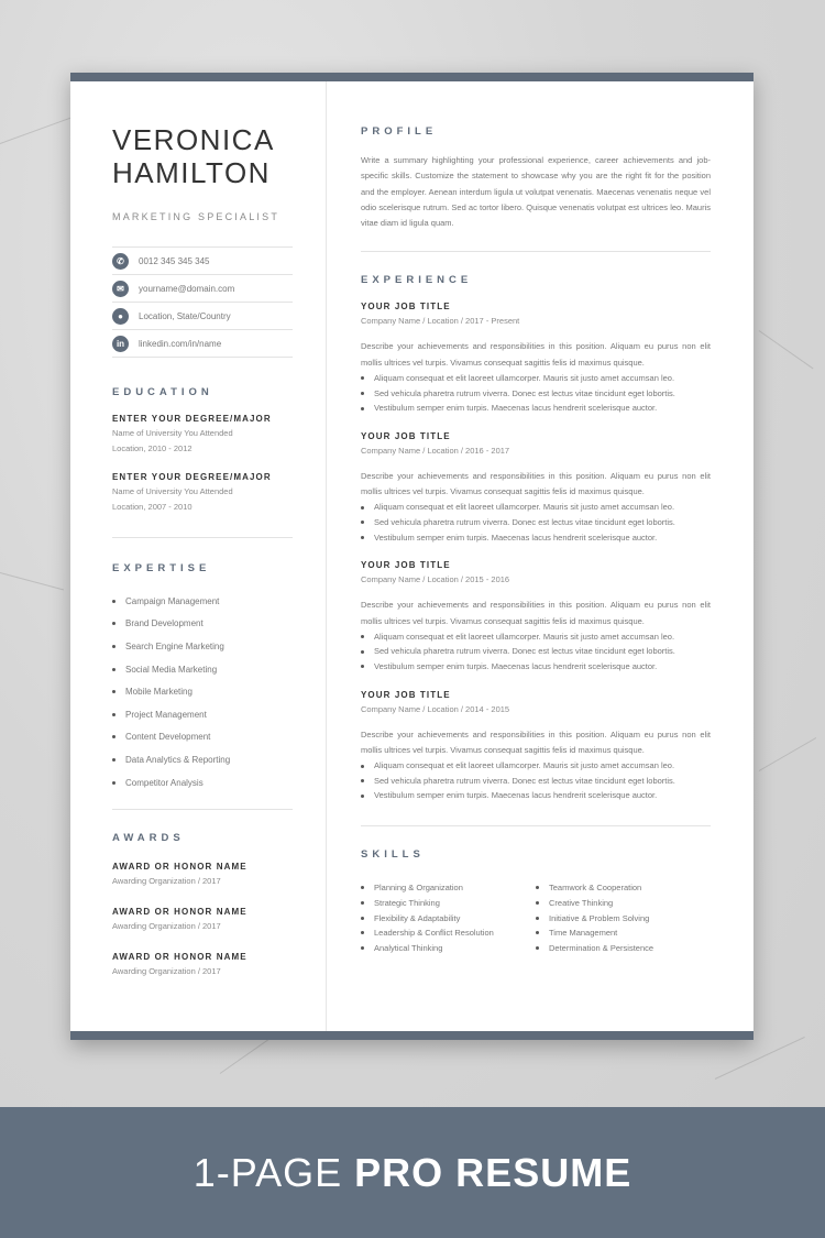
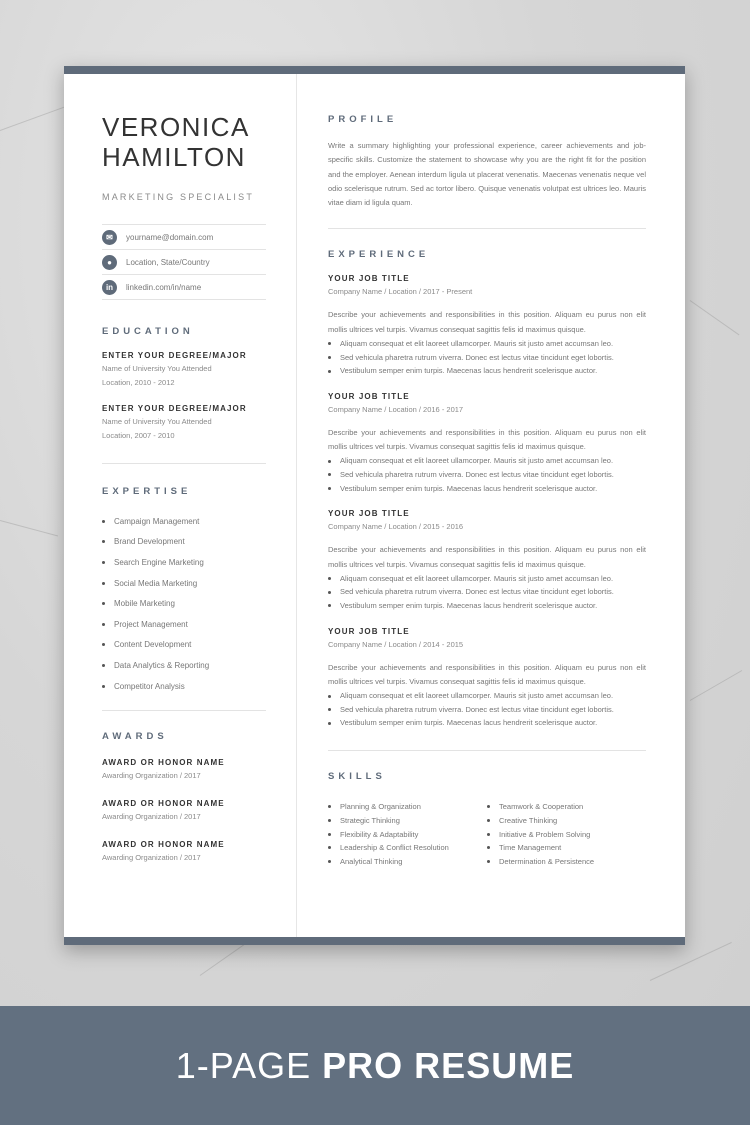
  VERONICA
  HAMILTON
  MARKETING SPECIALIST
- ✆
- 0012 345 345 345
  ✉
  yourname@domain.com
  ●
  Location, State/Country
  in
  linkedin.com/in/name
  EDUCATION
  ENTER YOUR DEGREE/MAJOR
  Name of University You Attended
  Location, 2010 - 2012
  ENTER YOUR DEGREE/MAJOR
  Name of University You Attended
  Location, 2007 - 2010
  EXPERTISE
  Campaign Management
  Brand Development
  Search Engine Marketing
  Social Media Marketing
  Mobile Marketing
  Project Management
  Content Development
  Data Analytics & Reporting
  Competitor Analysis
  AWARDS
  AWARD OR HONOR NAME
  Awarding Organization / 2017
  AWARD OR HONOR NAME
  Awarding Organization / 2017
  AWARD OR HONOR NAME
  Awarding Organization / 2017
  PROFILE
- Write a summary highlighting your professional experience, career achievements and job-specific skills. Customize the statement to showcase why you are the right fit for the position and the employer. Aenean interdum ligula ut volutpat venenatis. Maecenas venenatis neque vel odio scelerisque rutrum. Sed ac tortor libero. Quisque venenatis volutpat est ultrices leo. Mauris vitae diam id ligula quam.
+ Write a summary highlighting your professional experience, career achievements and job-specific skills. Customize the statement to showcase why you are the right fit for the position and the employer. Aenean interdum ligula ut placerat venenatis. Maecenas venenatis neque vel odio scelerisque rutrum. Sed ac tortor libero. Quisque venenatis volutpat est ultrices leo. Mauris vitae diam id ligula quam.
  EXPERIENCE
  YOUR JOB TITLE
  Company Name / Location / 2017 - Present
  Describe your achievements and responsibilities in this position. Aliquam eu purus non elit mollis ultrices vel turpis. Vivamus consequat sagittis felis id maximus quisque.
  Aliquam consequat et elit laoreet ullamcorper. Mauris sit justo amet accumsan leo.
  Sed vehicula pharetra rutrum viverra. Donec est lectus vitae tincidunt eget lobortis.
  Vestibulum semper enim turpis. Maecenas lacus hendrerit scelerisque auctor.
  YOUR JOB TITLE
  Company Name / Location / 2016 - 2017
  Describe your achievements and responsibilities in this position. Aliquam eu purus non elit mollis ultrices vel turpis. Vivamus consequat sagittis felis id maximus quisque.
  Aliquam consequat et elit laoreet ullamcorper. Mauris sit justo amet accumsan leo.
  Sed vehicula pharetra rutrum viverra. Donec est lectus vitae tincidunt eget lobortis.
  Vestibulum semper enim turpis. Maecenas lacus hendrerit scelerisque auctor.
  YOUR JOB TITLE
  Company Name / Location / 2015 - 2016
  Describe your achievements and responsibilities in this position. Aliquam eu purus non elit mollis ultrices vel turpis. Vivamus consequat sagittis felis id maximus quisque.
  Aliquam consequat et elit laoreet ullamcorper. Mauris sit justo amet accumsan leo.
  Sed vehicula pharetra rutrum viverra. Donec est lectus vitae tincidunt eget lobortis.
  Vestibulum semper enim turpis. Maecenas lacus hendrerit scelerisque auctor.
  YOUR JOB TITLE
  Company Name / Location / 2014 - 2015
  Describe your achievements and responsibilities in this position. Aliquam eu purus non elit mollis ultrices vel turpis. Vivamus consequat sagittis felis id maximus quisque.
  Aliquam consequat et elit laoreet ullamcorper. Mauris sit justo amet accumsan leo.
  Sed vehicula pharetra rutrum viverra. Donec est lectus vitae tincidunt eget lobortis.
  Vestibulum semper enim turpis. Maecenas lacus hendrerit scelerisque auctor.
  SKILLS
  Planning & Organization
  Strategic Thinking
  Flexibility & Adaptability
  Leadership & Conflict Resolution
  Analytical Thinking
  Teamwork & Cooperation
  Creative Thinking
  Initiative & Problem Solving
  Time Management
  Determination & Persistence
  1-PAGE PRO RESUME
